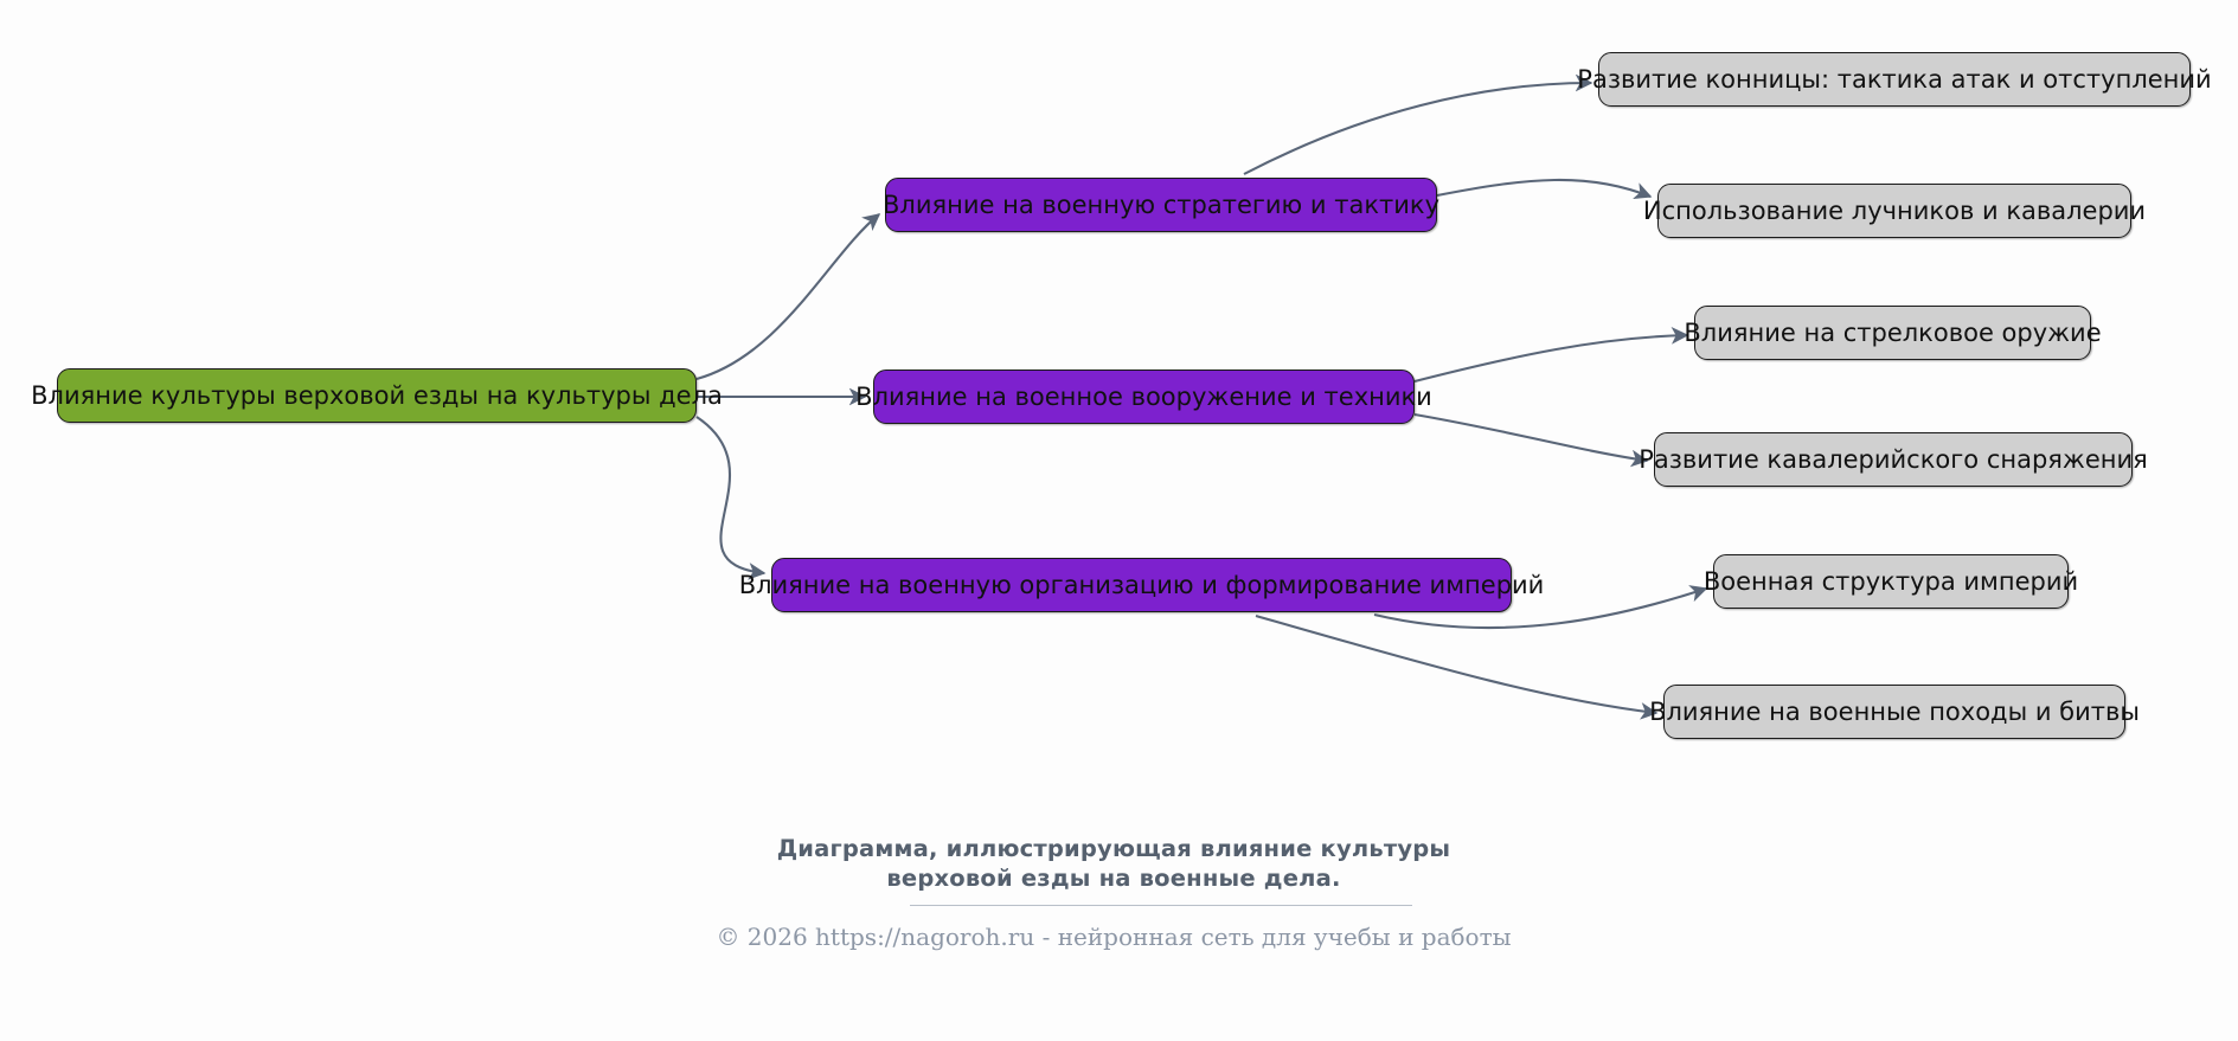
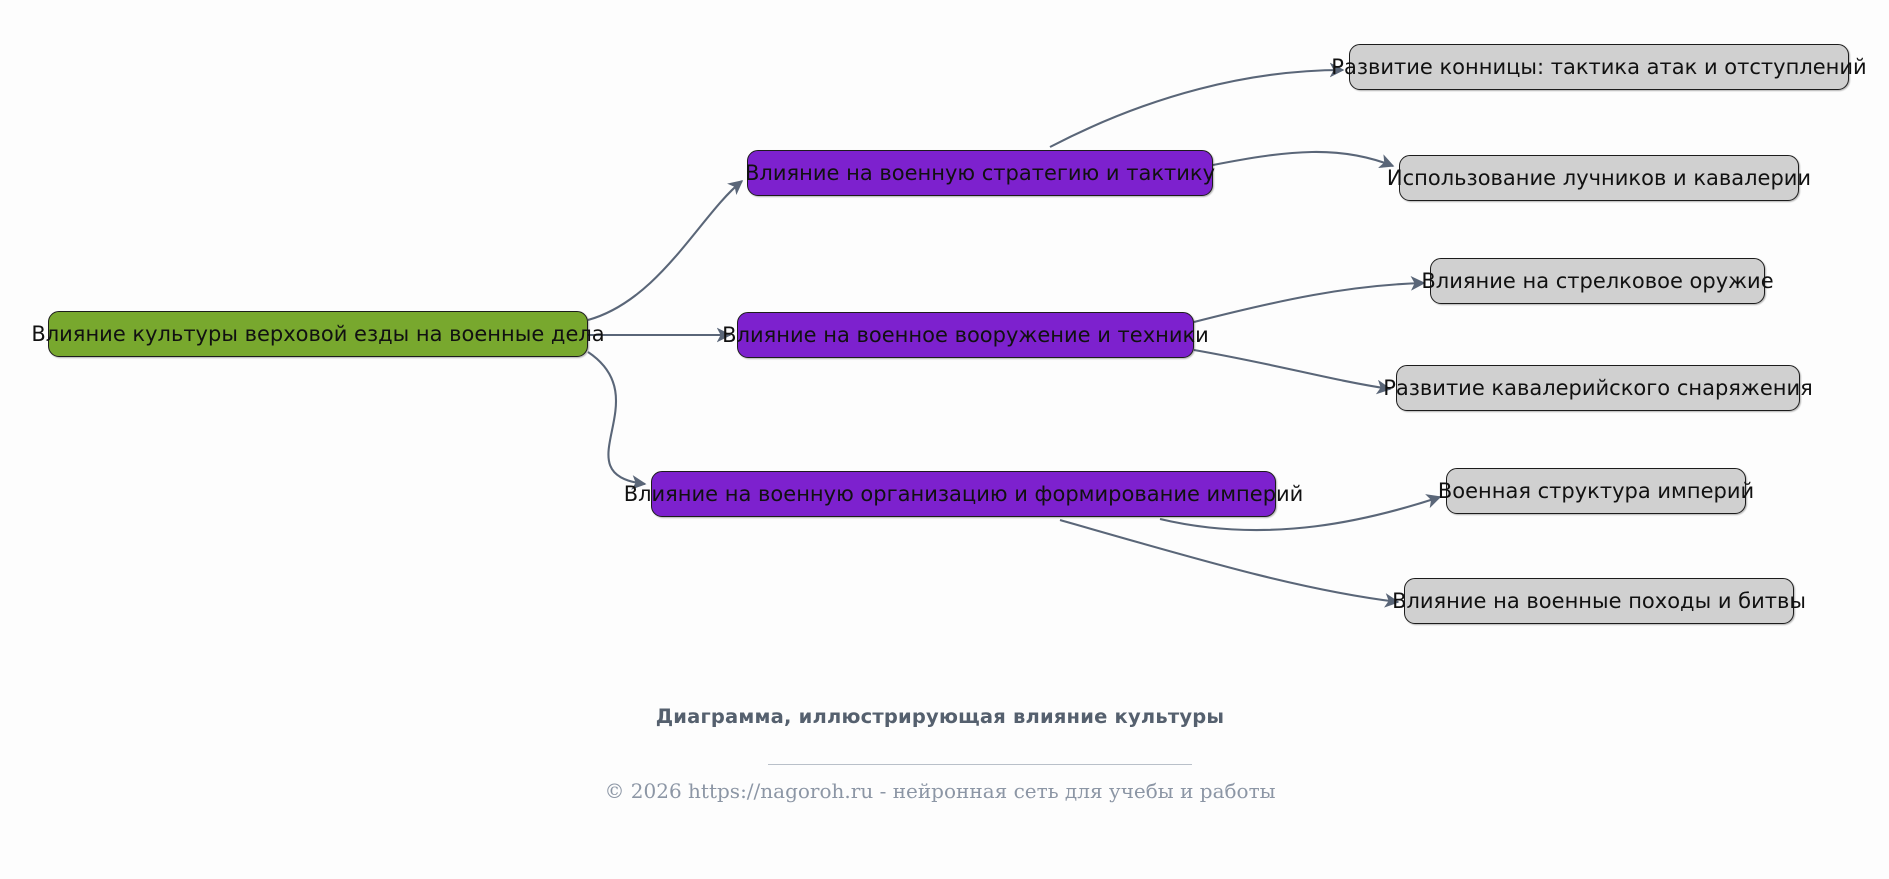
- Влияние культуры верховой езды на культуры дела
+ Влияние культуры верховой езды на военные дела
  Влияние на военную стратегию и тактику
  Развитие конницы: тактика атак и отступлений
  Использование лучников и кавалерии
  Влияние на военное вооружение и техники
  Влияние на стрелковое оружие
  Развитие кавалерийского снаряжения
  Влияние на военную организацию и формирование империй
  Военная структура империй
  Влияние на военные походы и битвы
  Диаграмма, иллюстрирующая влияние культуры
- верховой езды на военные дела.
  © 2026 https://nagoroh.ru - нейронная сеть для учебы и работы
